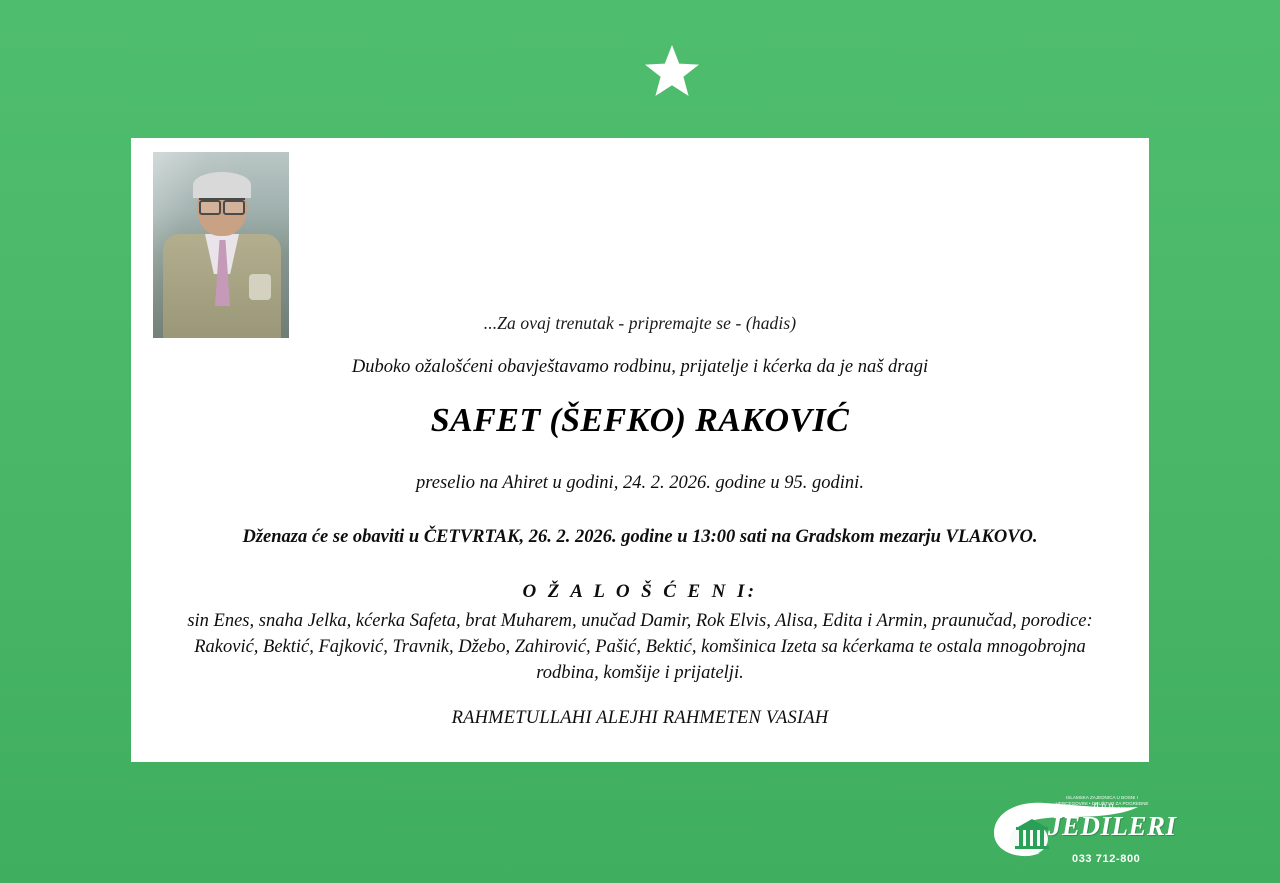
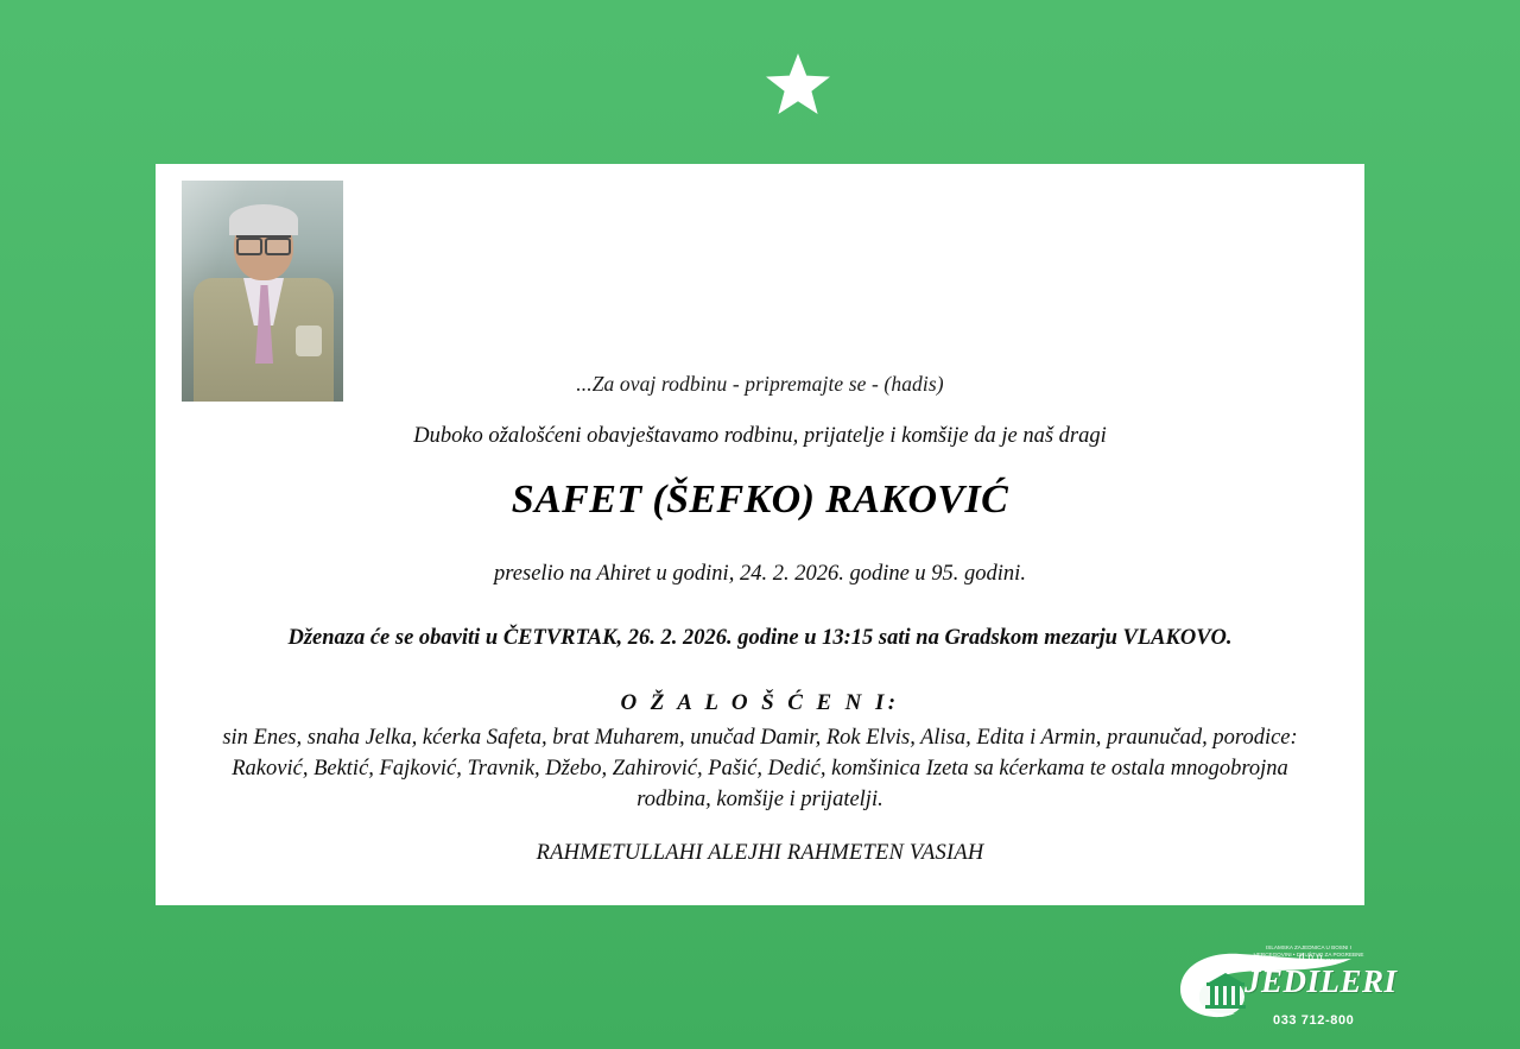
- ...Za ovaj trenutak - pripremajte se - (hadis)
+ ...Za ovaj rodbinu - pripremajte se - (hadis)
- Duboko ožalošćeni obavještavamo rodbinu, prijatelje i kćerka da je naš dragi
+ Duboko ožalošćeni obavještavamo rodbinu, prijatelje i komšije da je naš dragi
  SAFET (ŠEFKO) RAKOVIĆ
  preselio na Ahiret u godini, 24. 2. 2026. godine u 95. godini.
- Dženaza će se obaviti u ČETVRTAK, 26. 2. 2026. godine u 13:00 sati na Gradskom mezarju VLAKOVO.
+ Dženaza će se obaviti u ČETVRTAK, 26. 2. 2026. godine u 13:15 sati na Gradskom mezarju VLAKOVO.
  O Ž A L O Š Ć E N I:
- sin Enes, snaha Jelka, kćerka Safeta, brat Muharem, unučad Damir, Rok Elvis, Alisa, Edita i Armin, praunučad, porodice: Raković, Bektić, Fajković, Travnik, Džebo, Zahirović, Pašić, Bektić, komšinica Izeta sa kćerkama te ostala mnogobrojna rodbina, komšije i prijatelji.
+ sin Enes, snaha Jelka, kćerka Safeta, brat Muharem, unučad Damir, Rok Elvis, Alisa, Edita i Armin, praunučad, porodice: Raković, Bektić, Fajković, Travnik, Džebo, Zahirović, Pašić, Dedić, komšinica Izeta sa kćerkama te ostala mnogobrojna rodbina, komšije i prijatelji.
  RAHMETULLAHI ALEJHI RAHMETEN VASIAH
  d.o.o.
  JEDILERI
  033 712-800
